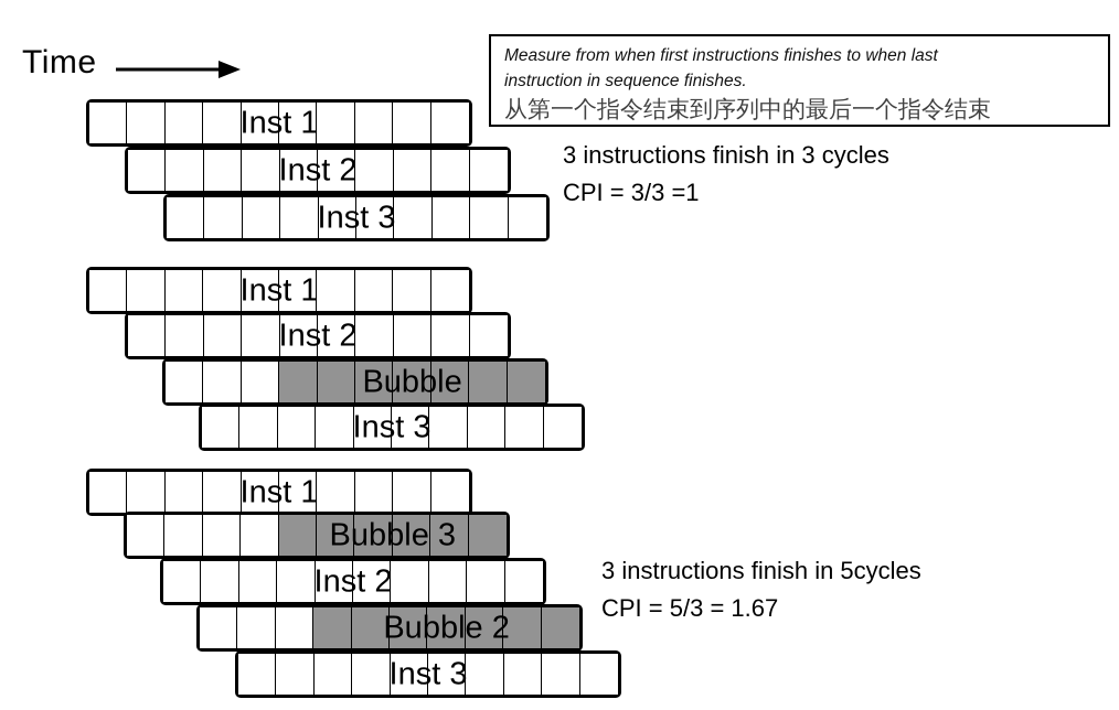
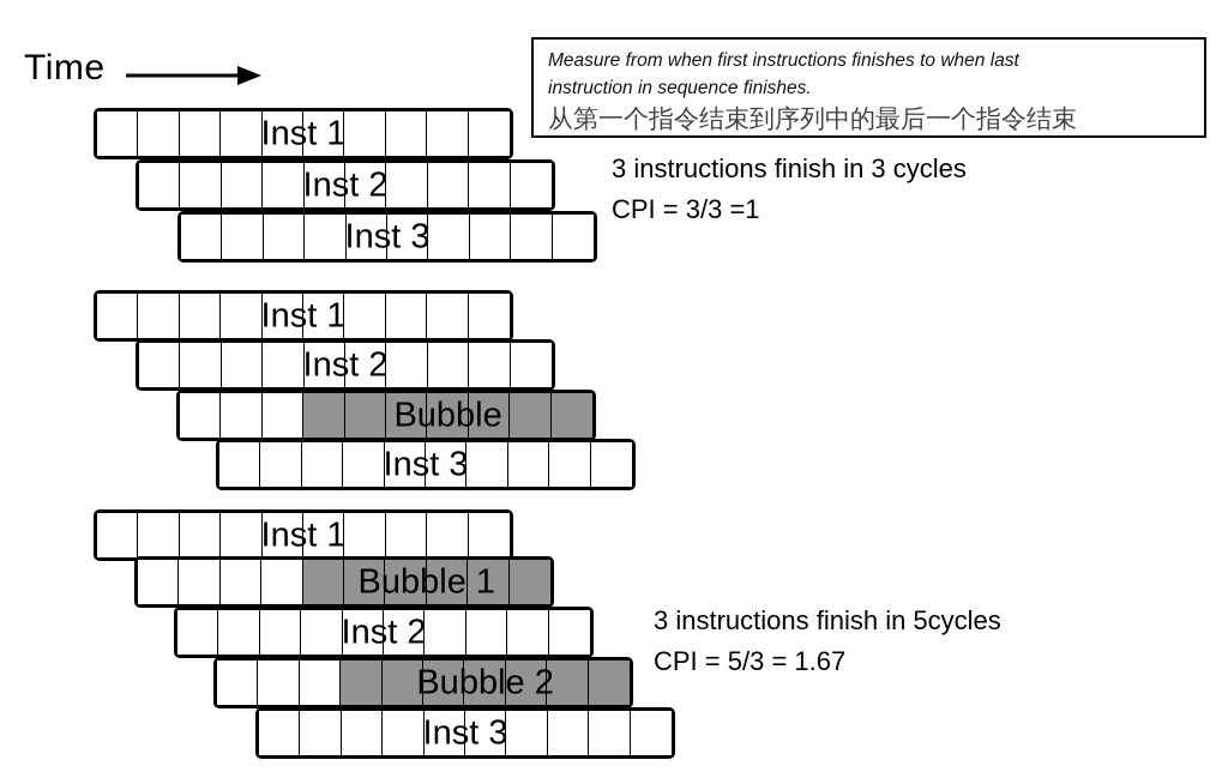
  Time
  Measure from when first instructions finishes to when last
  instruction in sequence finishes.
  从第一个指令结束到序列中的最后一个指令结束
  Inst 1
  Inst 2
  Inst 3
  Inst 1
  Inst 2
  Bubble
  Inst 3
  Inst 1
- Bubble 3
+ Bubble 1
  Inst 2
  Bubble 2
  Inst 3
  3 instructions finish in 3 cycles
  CPI = 3/3 =1
  3 instructions finish in 5cycles
  CPI = 5/3 = 1.67
